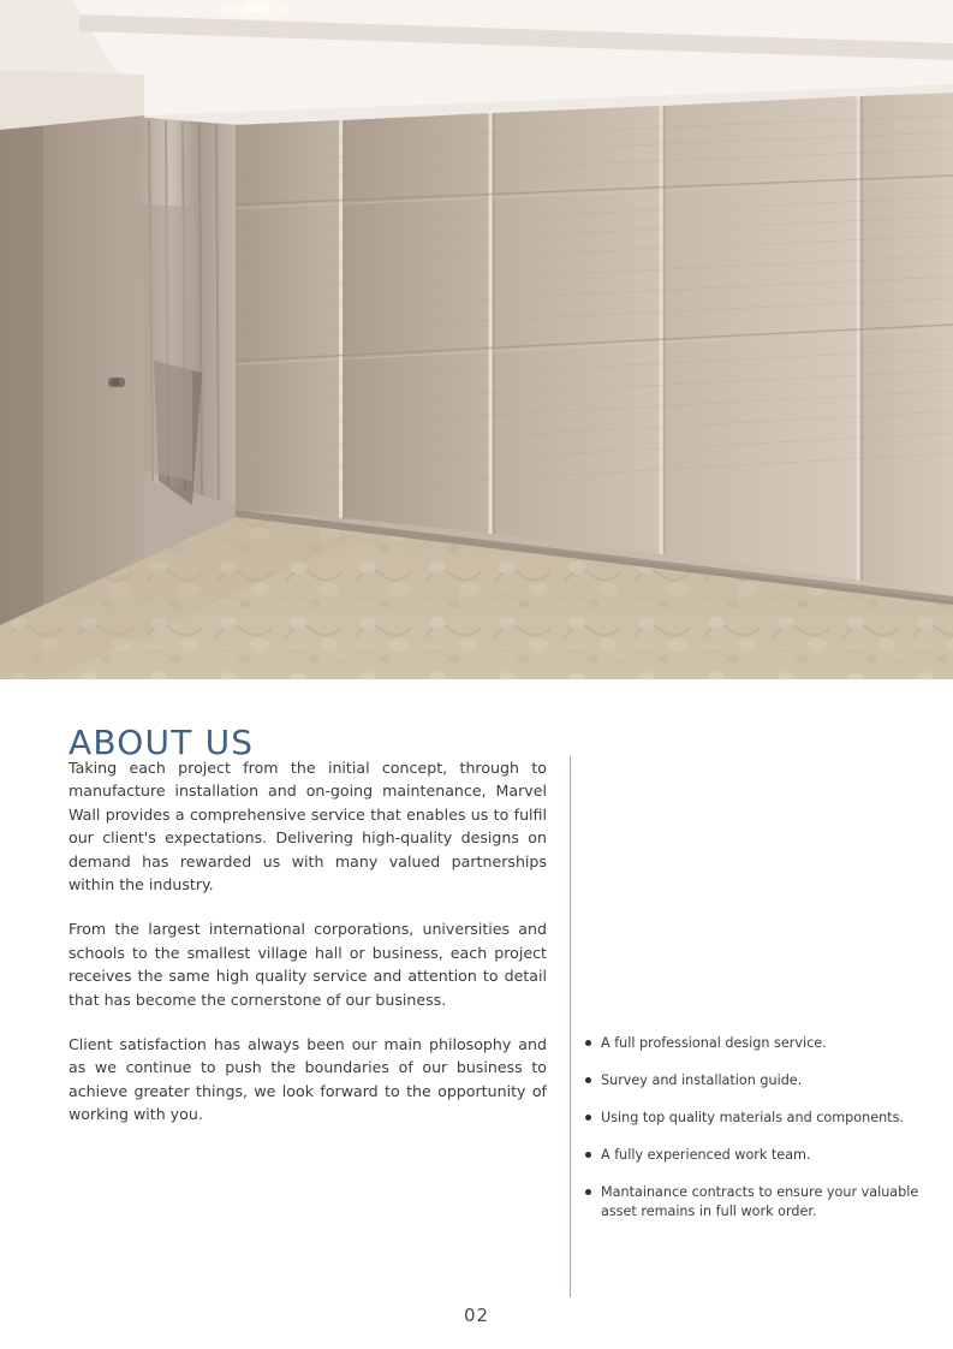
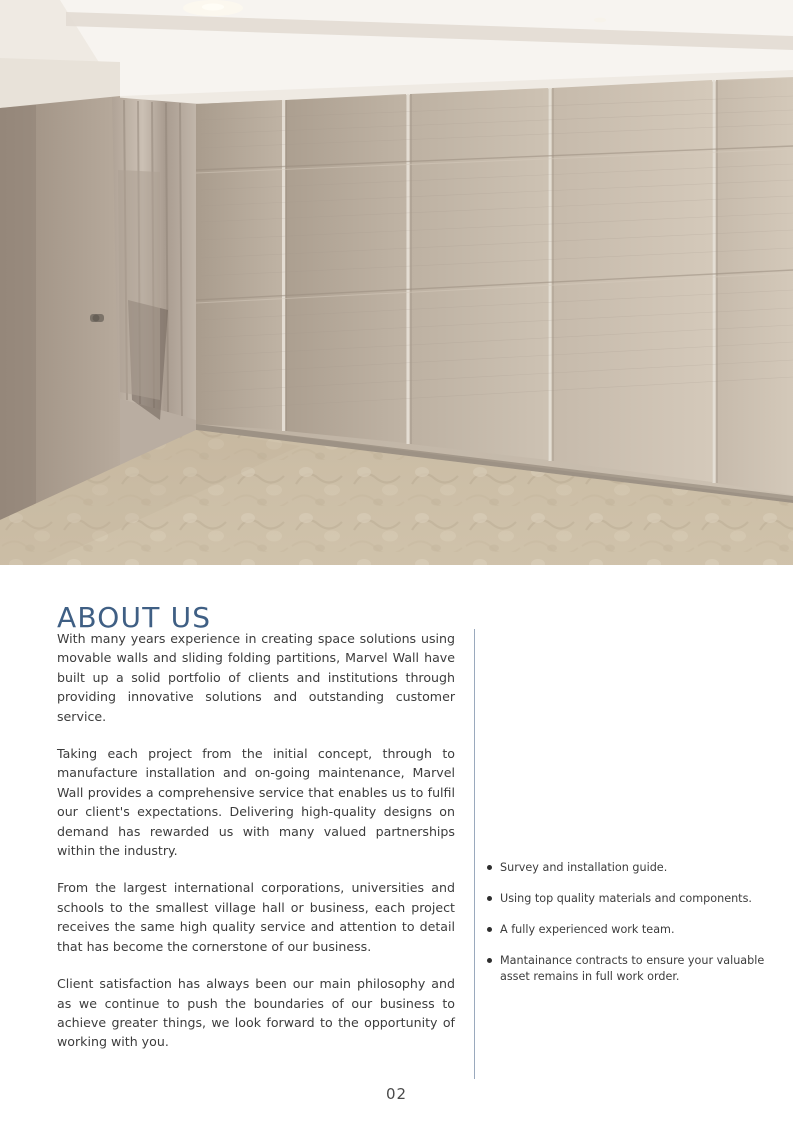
  ABOUT US
+ With many years experience in creating space solutions using movable walls and sliding folding partitions, Marvel Wall have built up a solid portfolio of clients and institutions through providing innovative solutions and outstanding customer service.
  Taking each project from the initial concept, through to manufacture installation and on-going maintenance, Marvel Wall provides a comprehensive service that enables us to fulfil our client's expectations. Delivering high-quality designs on demand has rewarded us with many valued partnerships within the industry.
  From the largest international corporations, universities and schools to the smallest village hall or business, each project receives the same high quality service and attention to detail that has become the cornerstone of our business.
  Client satisfaction has always been our main philosophy and as we continue to push the boundaries of our business to achieve greater things, we look forward to the opportunity of working with you.
- A full professional design service.
  Survey and installation guide.
  Using top quality materials and components.
  A fully experienced work team.
  Mantainance contracts to ensure your valuable asset remains in full work order.
  02
